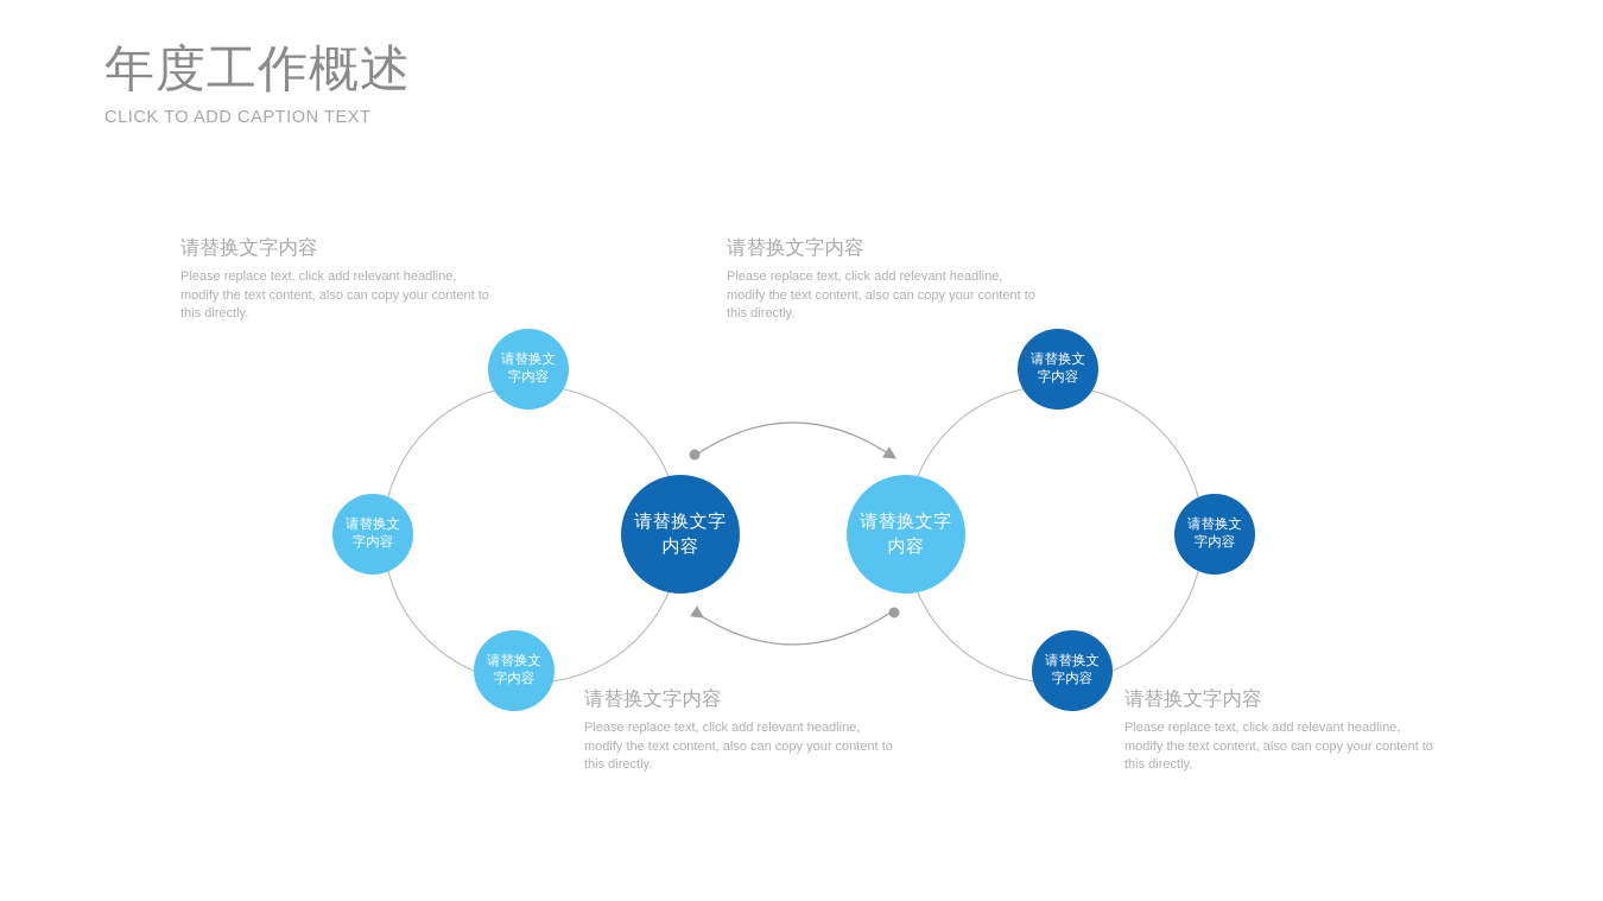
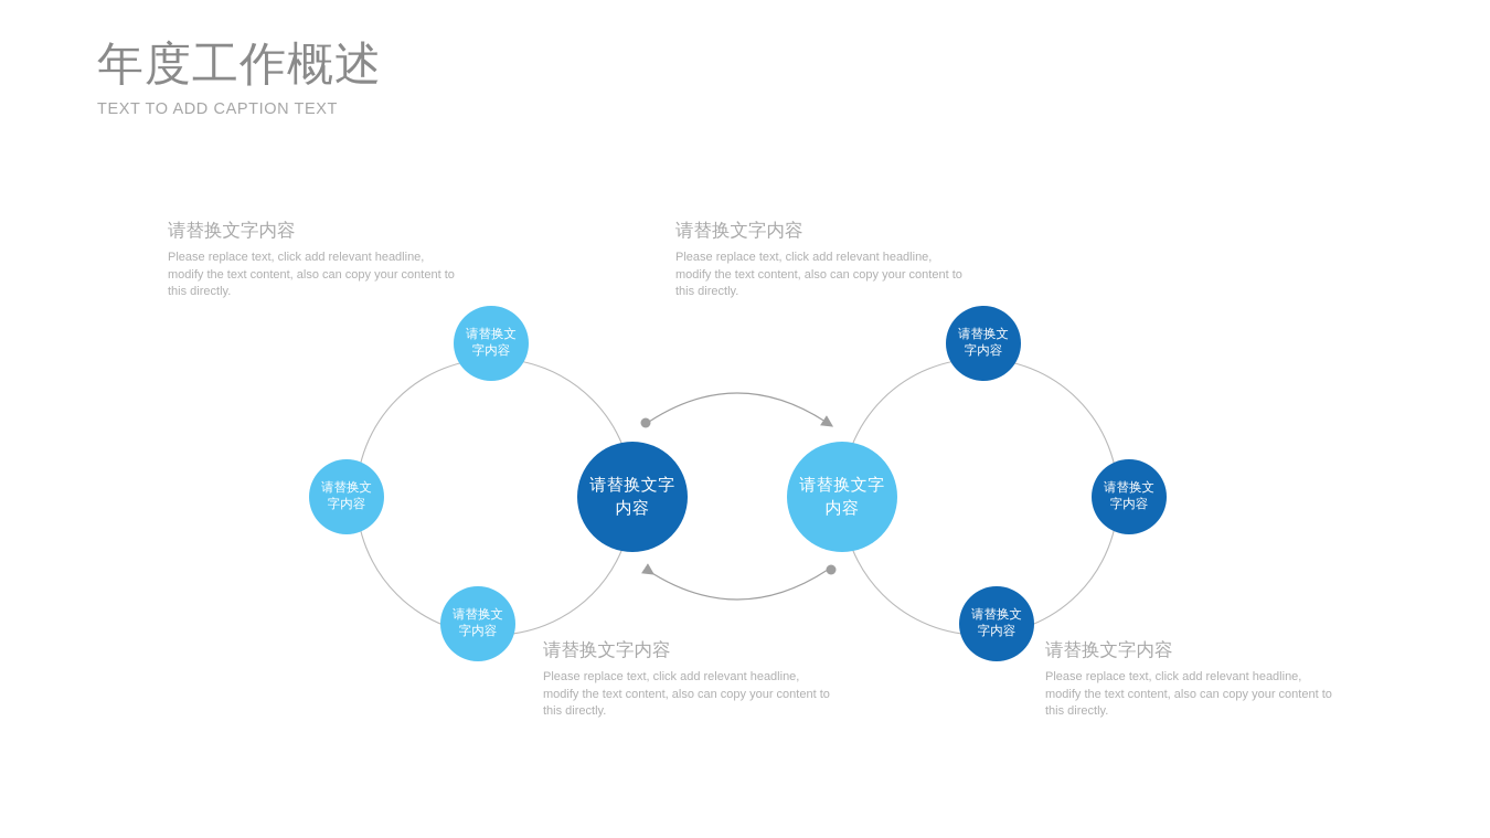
  年度工作概述
- CLICK TO ADD CAPTION TEXT
+ TEXT TO ADD CAPTION TEXT
  请替换文字内容
  Please replace text, click add relevant headline, modify the text content, also can copy your content to this directly.
  请替换文字内容
  Please replace text, click add relevant headline, modify the text content, also can copy your content to this directly.
  请替换文字内容
  Please replace text, click add relevant headline, modify the text content, also can copy your content to this directly.
  请替换文字内容
  Please replace text, click add relevant headline, modify the text content, also can copy your content to this directly.
  请替换文字内容
  请替换文字内容
  请替换文字内容
  请替换文字内容
  请替换文字内容
  请替换文字内容
  请替换文字内容
  请替换文字内容
